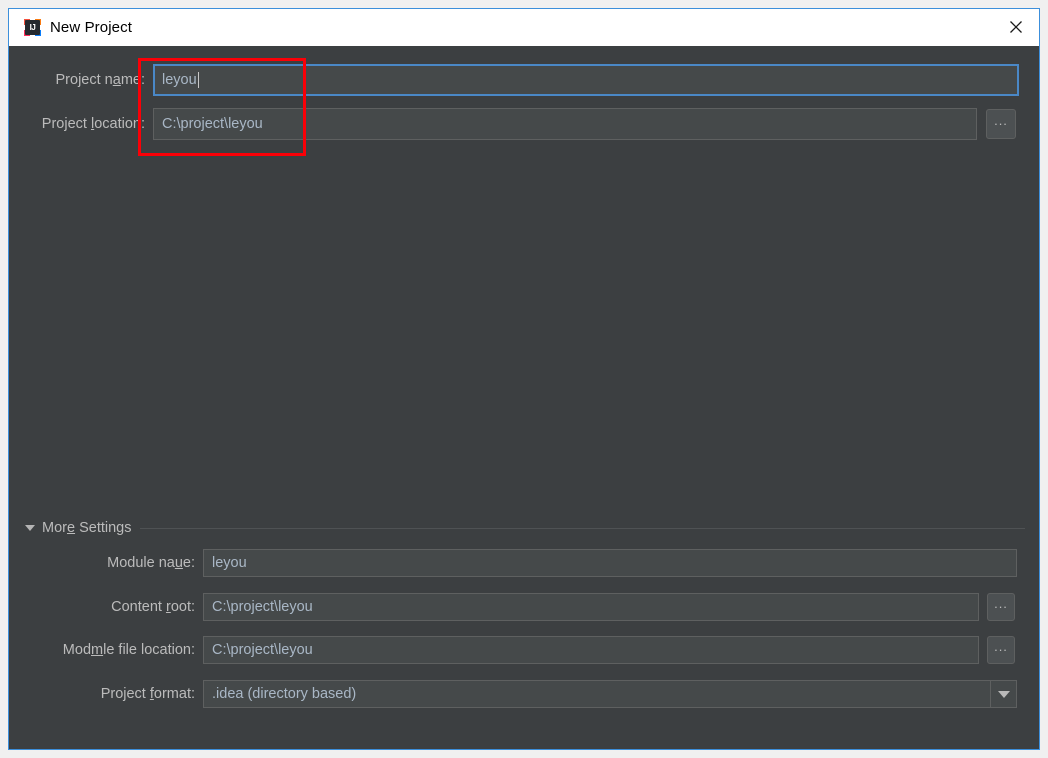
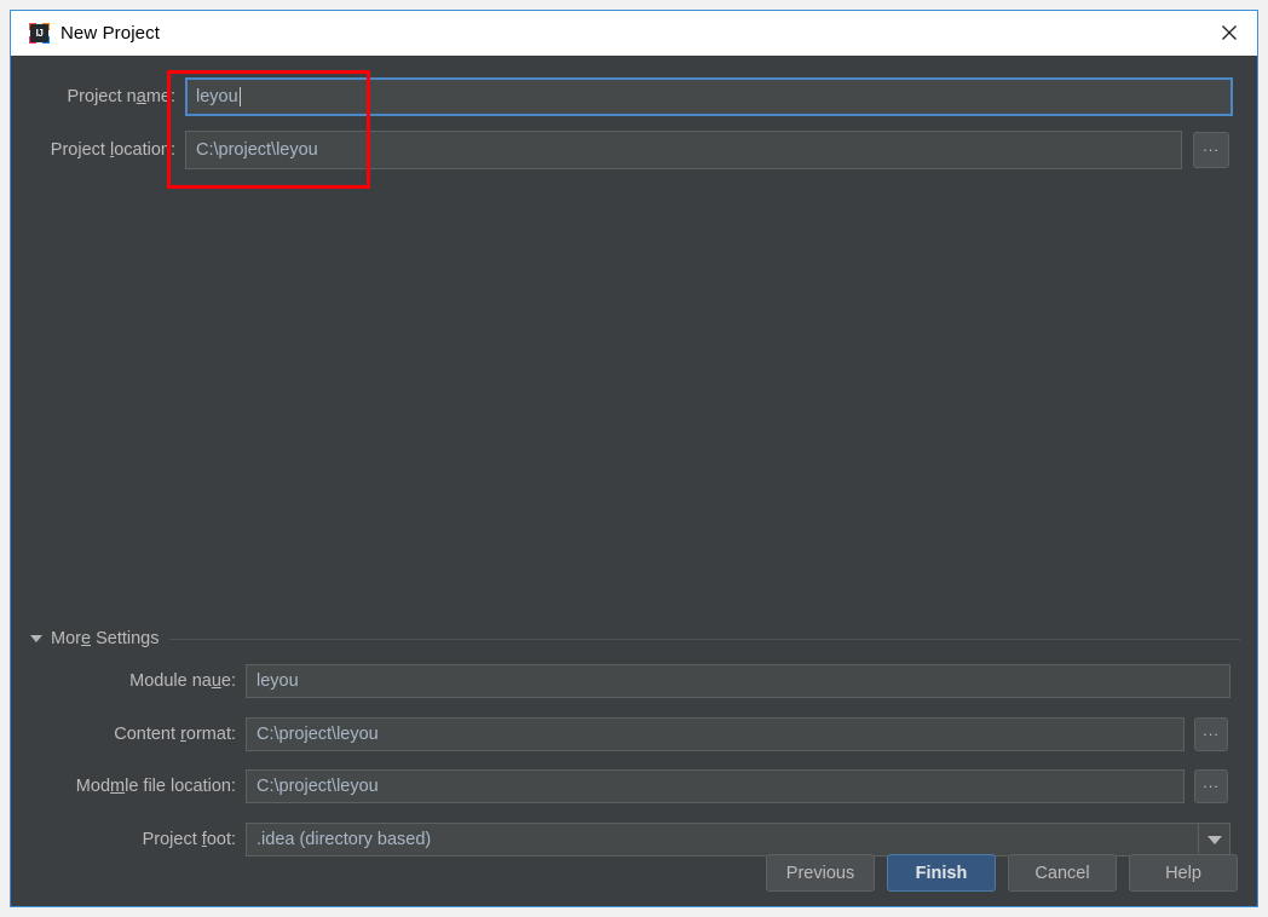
  IJ
  New Project
  Project name:
  leyou
  Project location:
  C:\project\leyou
  ...
  More Settings
  Module naue:
  leyou
- Content root:
+ Content rormat:
  C:\project\leyou
  ...
  Modmle file location:
  C:\project\leyou
  ...
- Project format:
+ Project foot:
  .idea (directory based)
+ Previous
+ Finish
+ Cancel
+ Help
